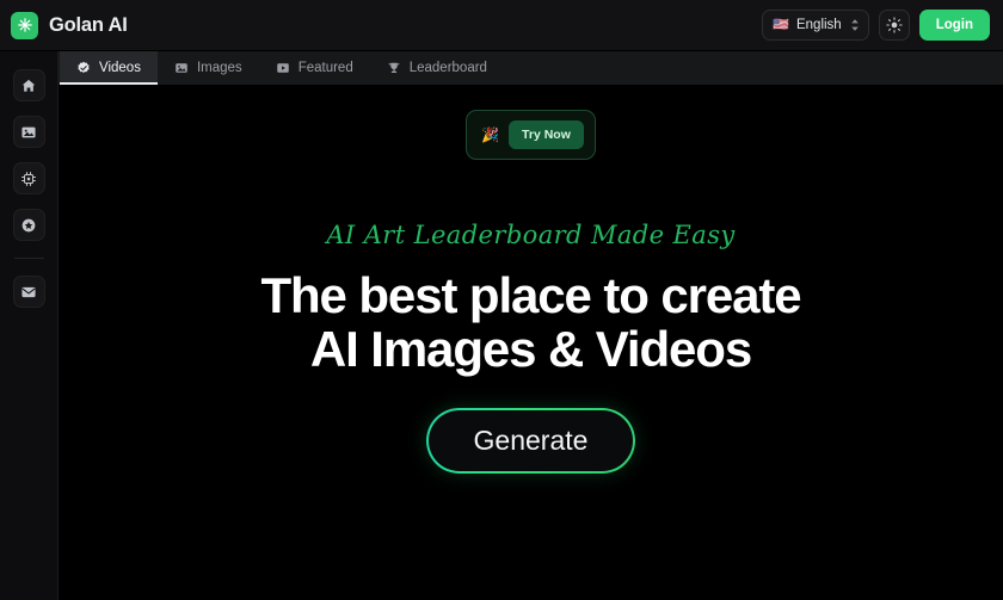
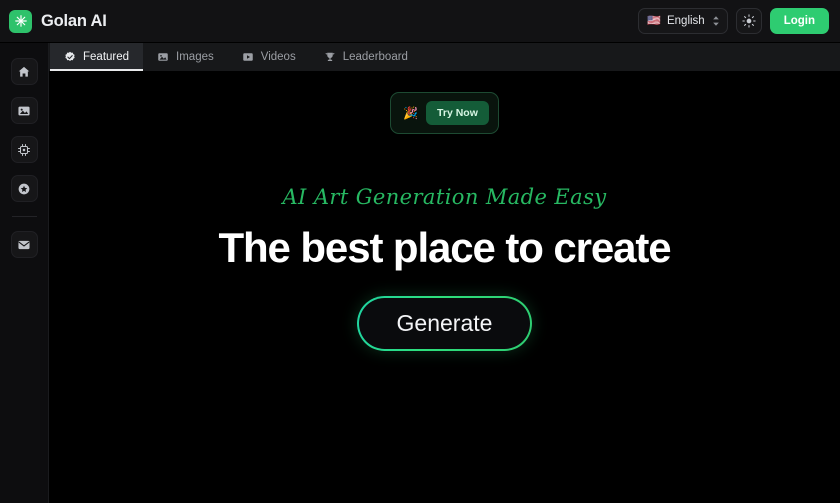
  Golan AI
  🇺🇸
  English
  Login
- Videos
+ Featured
  Images
- Featured
+ Videos
  Leaderboard
  🎉
  Try Now
- AI Art Leaderboard Made Easy
+ AI Art Generation Made Easy
  The best place to create
- AI Images & Videos
  Generate
